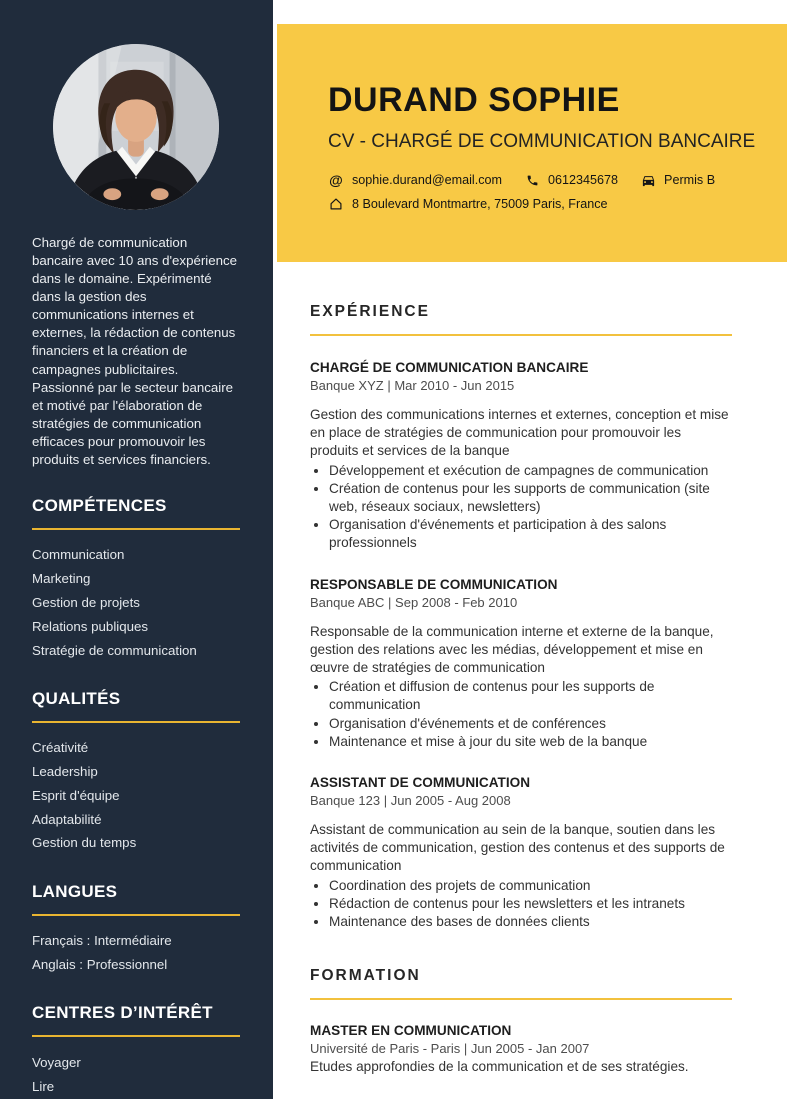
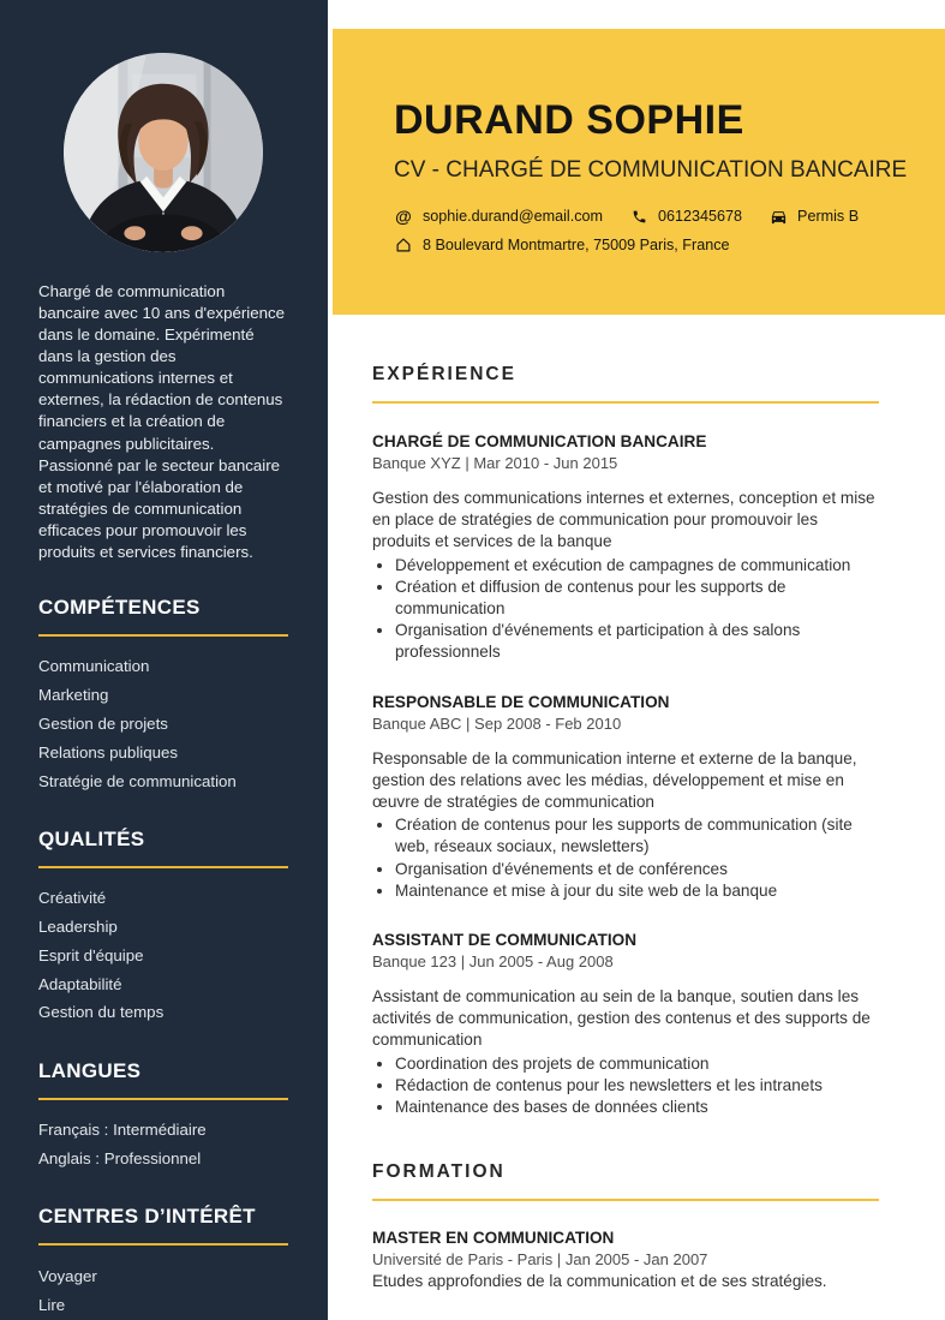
  Chargé de communication bancaire avec 10 ans d'expérience dans le domaine. Expérimenté dans la gestion des communications internes et externes, la rédaction de contenus financiers et la création de campagnes publicitaires. Passionné par le secteur bancaire et motivé par l'élaboration de stratégies de communication efficaces pour promouvoir les produits et services financiers.
  COMPÉTENCES
  Communication
  Marketing
  Gestion de projets
  Relations publiques
  Stratégie de communication
  QUALITÉS
  Créativité
  Leadership
  Esprit d'équipe
  Adaptabilité
  Gestion du temps
  LANGUES
  Français : Intermédiaire
  Anglais : Professionnel
  CENTRES D’INTÉRÊT
  Voyager
  Lire
  DURAND SOPHIE
  CV - CHARGÉ DE COMMUNICATION BANCAIRE
  @
  sophie.durand@email.com
  0612345678
  Permis B
  8 Boulevard Montmartre, 75009 Paris, France
  EXPÉRIENCE
  CHARGÉ DE COMMUNICATION BANCAIRE
  Banque XYZ | Mar 2010 - Jun 2015
  Gestion des communications internes et externes, conception et mise en place de stratégies de communication pour promouvoir les produits et services de la banque
  Développement et exécution de campagnes de communication
- Création de contenus pour les supports de communication (site web, réseaux sociaux, newsletters)
+ Création et diffusion de contenus pour les supports de communication
  Organisation d'événements et participation à des salons professionnels
  RESPONSABLE DE COMMUNICATION
  Banque ABC | Sep 2008 - Feb 2010
  Responsable de la communication interne et externe de la banque, gestion des relations avec les médias, développement et mise en œuvre de stratégies de communication
- Création et diffusion de contenus pour les supports de communication
+ Création de contenus pour les supports de communication (site web, réseaux sociaux, newsletters)
  Organisation d'événements et de conférences
  Maintenance et mise à jour du site web de la banque
  ASSISTANT DE COMMUNICATION
  Banque 123 | Jun 2005 - Aug 2008
  Assistant de communication au sein de la banque, soutien dans les activités de communication, gestion des contenus et des supports de communication
  Coordination des projets de communication
  Rédaction de contenus pour les newsletters et les intranets
  Maintenance des bases de données clients
  FORMATION
  MASTER EN COMMUNICATION
- Université de Paris - Paris | Jun 2005 - Jan 2007
+ Université de Paris - Paris | Jan 2005 - Jan 2007
  Etudes approfondies de la communication et de ses stratégies.
